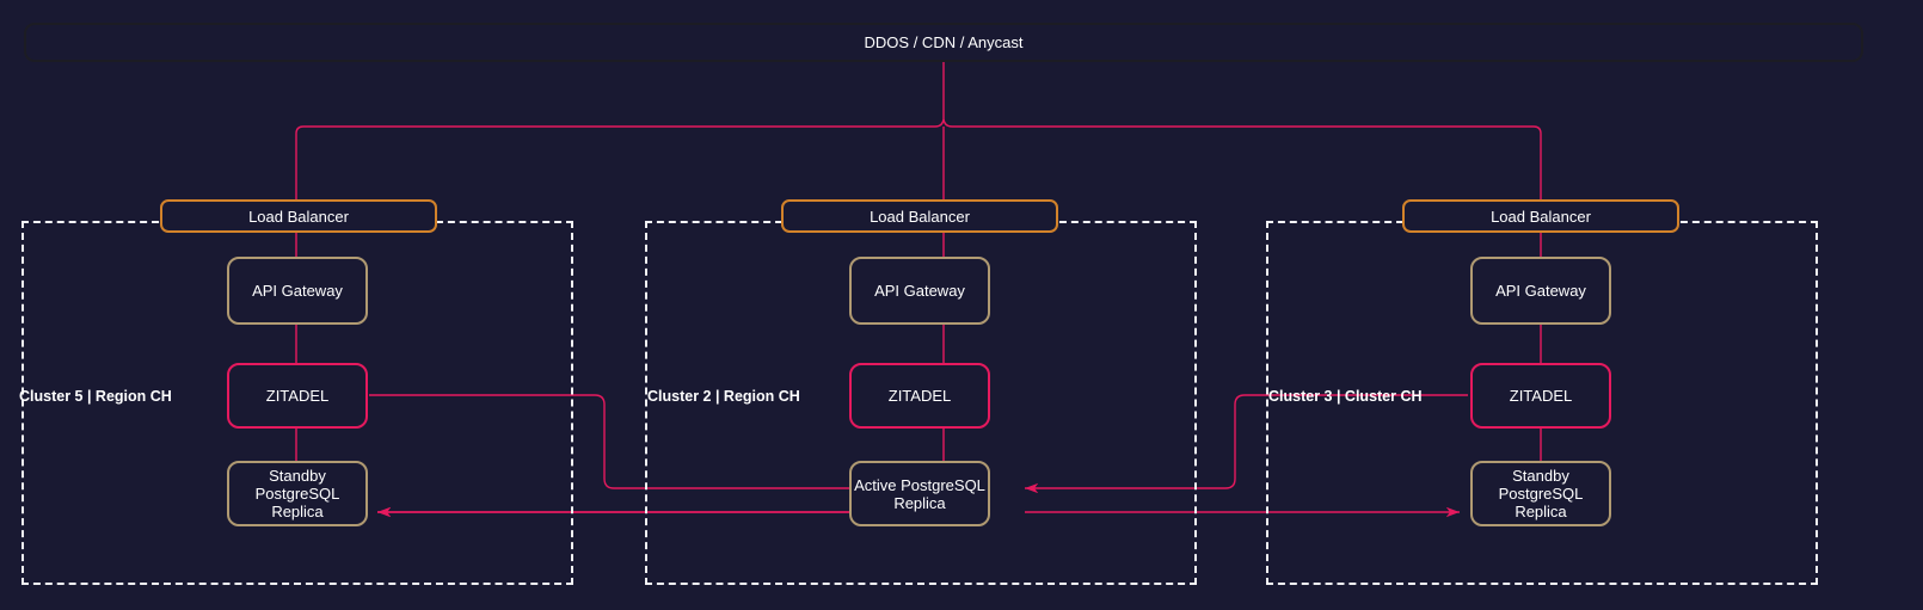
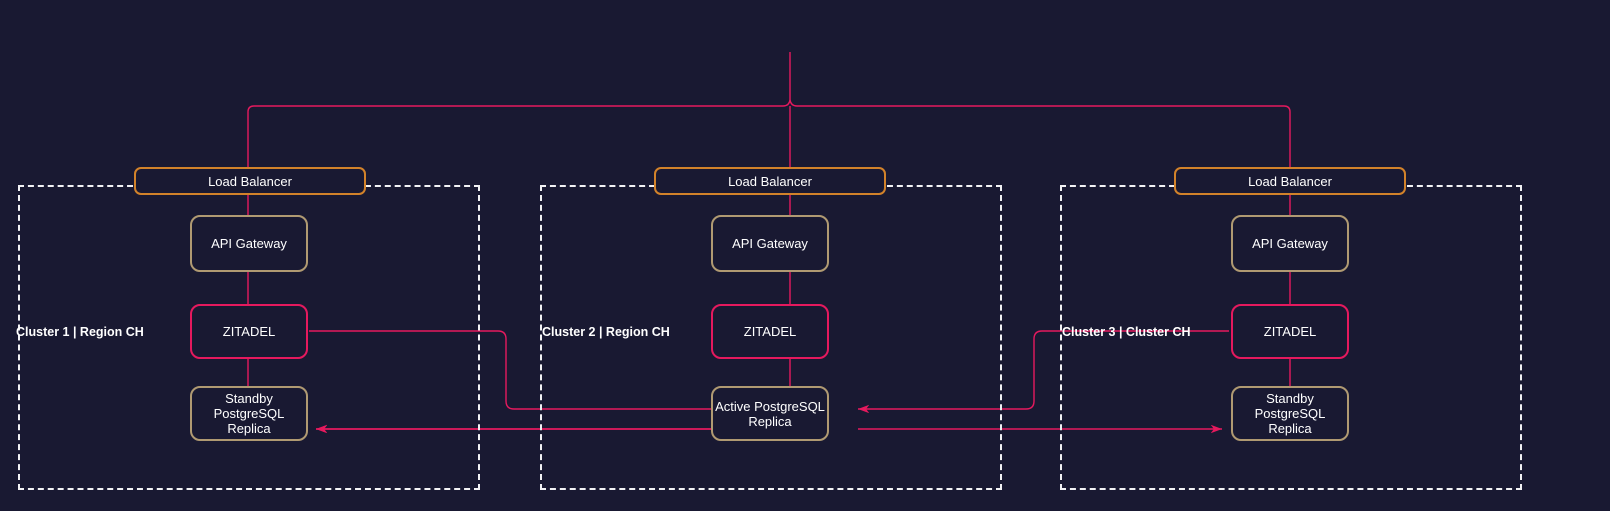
- DDOS / CDN / Anycast
- Cluster 5 | Region CH
+ Cluster 1 | Region CH
  Load Balancer
  API Gateway
  ZITADEL
  Standby PostgreSQL
  Replica
  Cluster 2 | Region CH
  Load Balancer
  API Gateway
  ZITADEL
  Active PostgreSQL
  Replica
  Cluster 3 | Cluster CH
  Load Balancer
  API Gateway
  ZITADEL
  Standby PostgreSQL
  Replica
